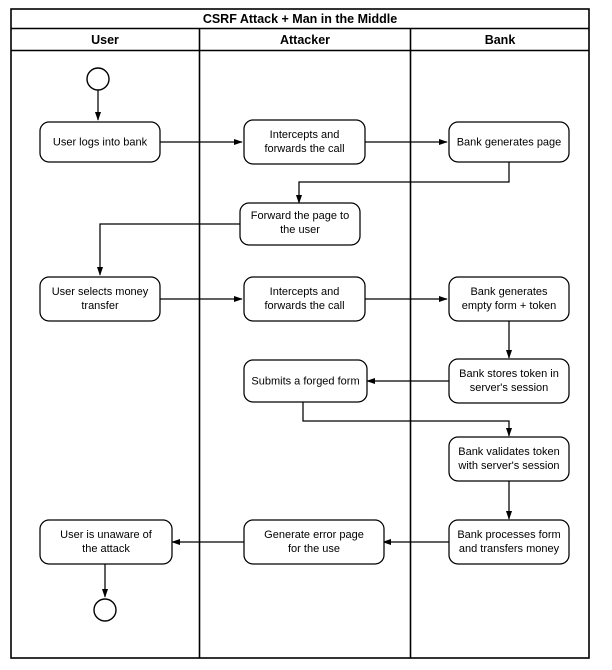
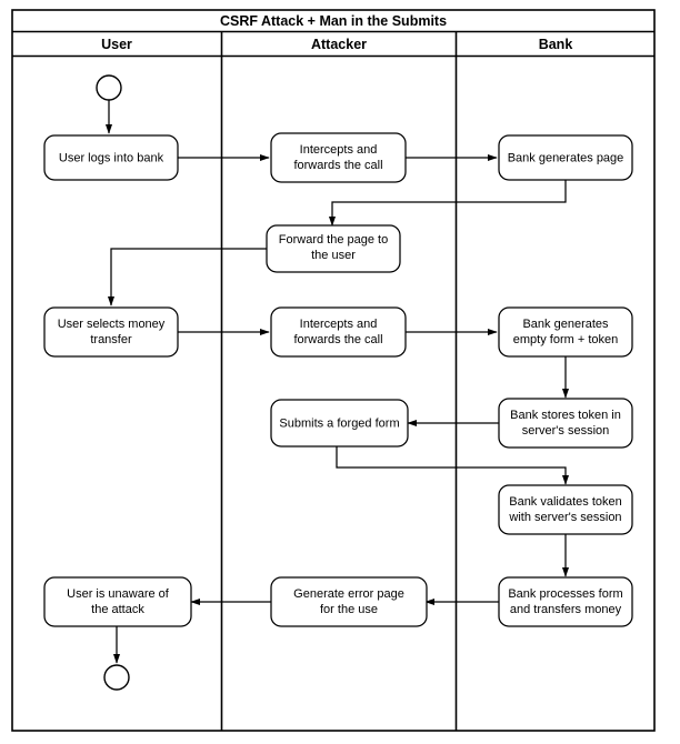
- CSRF Attack + Man in the Middle
+ CSRF Attack + Man in the Submits
  User
  Attacker
  Bank
  User logs into bank
  Intercepts and
  forwards the call
  Bank generates page
  Forward the page to
  the user
  User selects money
  transfer
  Intercepts and
  forwards the call
  Bank generates
  empty form + token
  Bank stores token in
  server's session
  Submits a forged form
  Bank validates token
  with server's session
  Bank processes form
  and transfers money
  Generate error page
  for the use
  User is unaware of
  the attack
